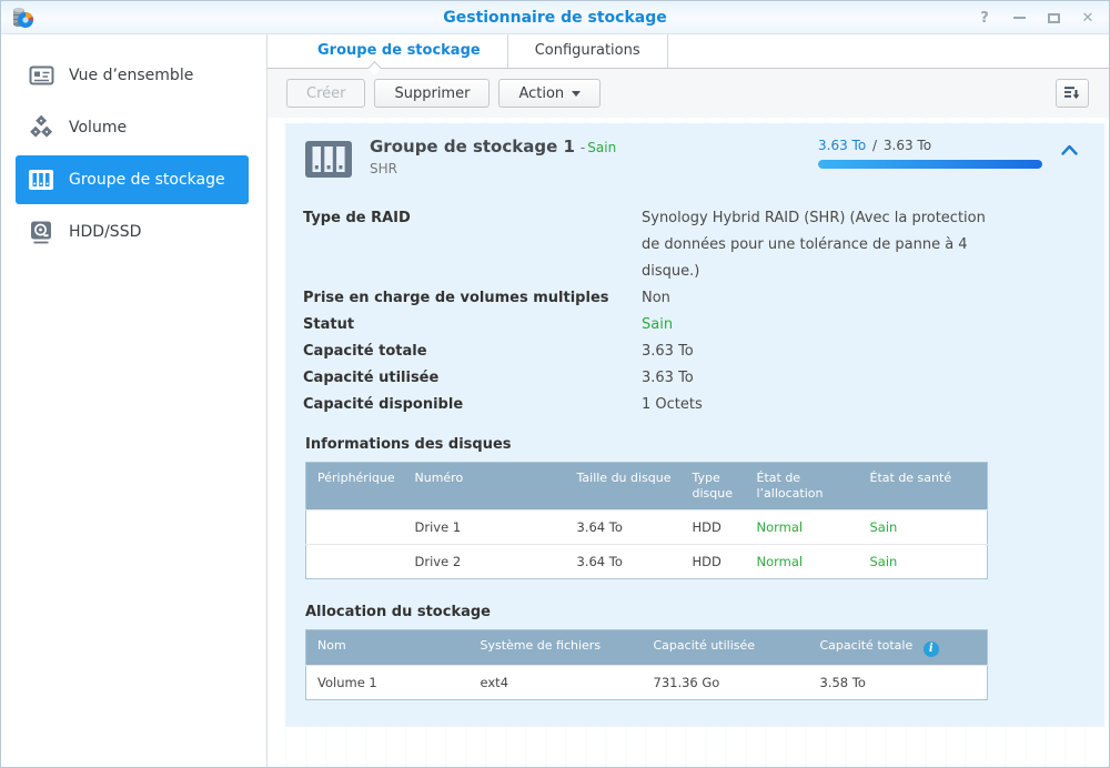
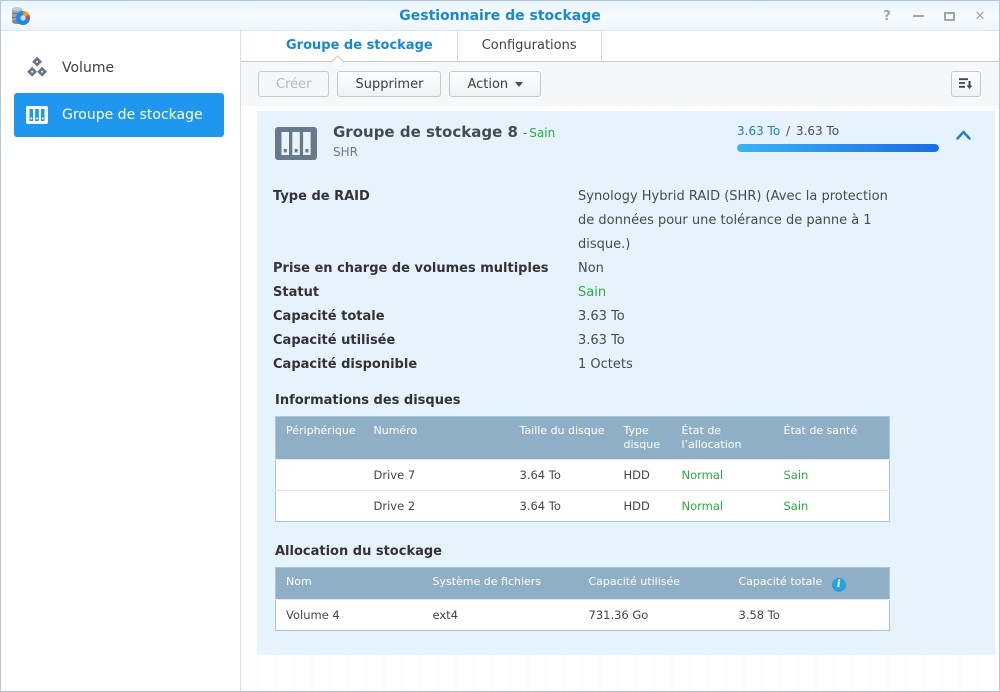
  Gestionnaire de stockage
  ?
  ✕
- Vue d’ensemble
  Volume
  Groupe de stockage
- HDD/SSD
  Groupe de stockage
  Configurations
  Créer
  Supprimer
  Action
- Groupe de stockage 1 - Sain
+ Groupe de stockage 8 - Sain
  SHR
  3.63 To / 3.63 To
  Type de RAID
- Synology Hybrid RAID (SHR) (Avec la protection de données pour une tolérance de panne à 4 disque.)
+ Synology Hybrid RAID (SHR) (Avec la protection de données pour une tolérance de panne à 1 disque.)
  Prise en charge de volumes multiples
  Non
  Statut
  Sain
  Capacité totale
  3.63 To
  Capacité utilisée
  3.63 To
  Capacité disponible
  1 Octets
  Informations des disques
  Périphérique	Numéro	Taille du disque	Type disque	État de l’allocation	État de santé
- 	Drive 1	3.64 To	HDD	Normal	Sain
+ 	Drive 7	3.64 To	HDD	Normal	Sain
  	Drive 2	3.64 To	HDD	Normal	Sain
  Allocation du stockage
  Nom	Système de fichiers	Capacité utilisée	Capacité totale i
- Volume 1	ext4	731.36 Go	3.58 To
+ Volume 4	ext4	731.36 Go	3.58 To
